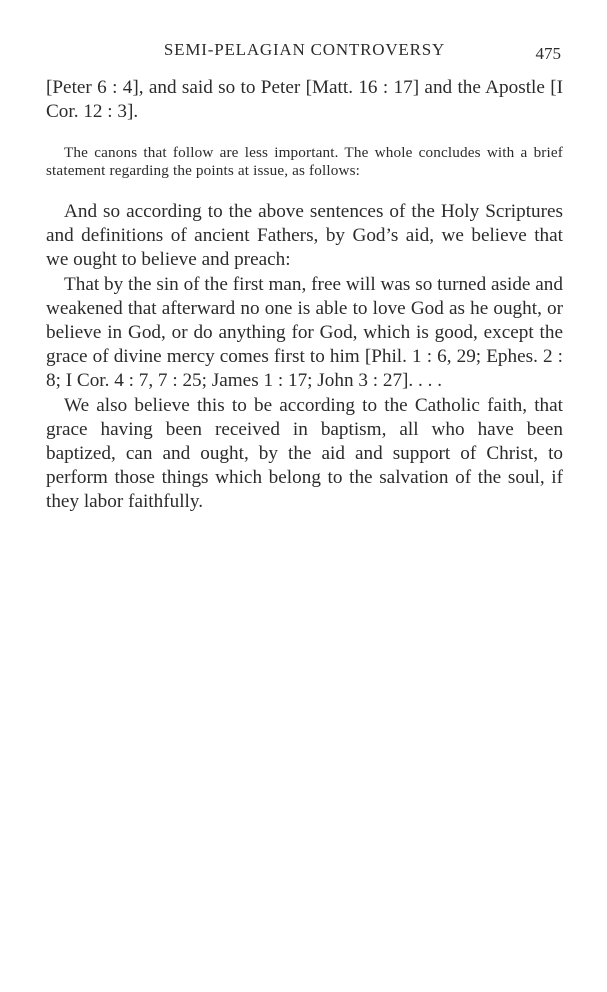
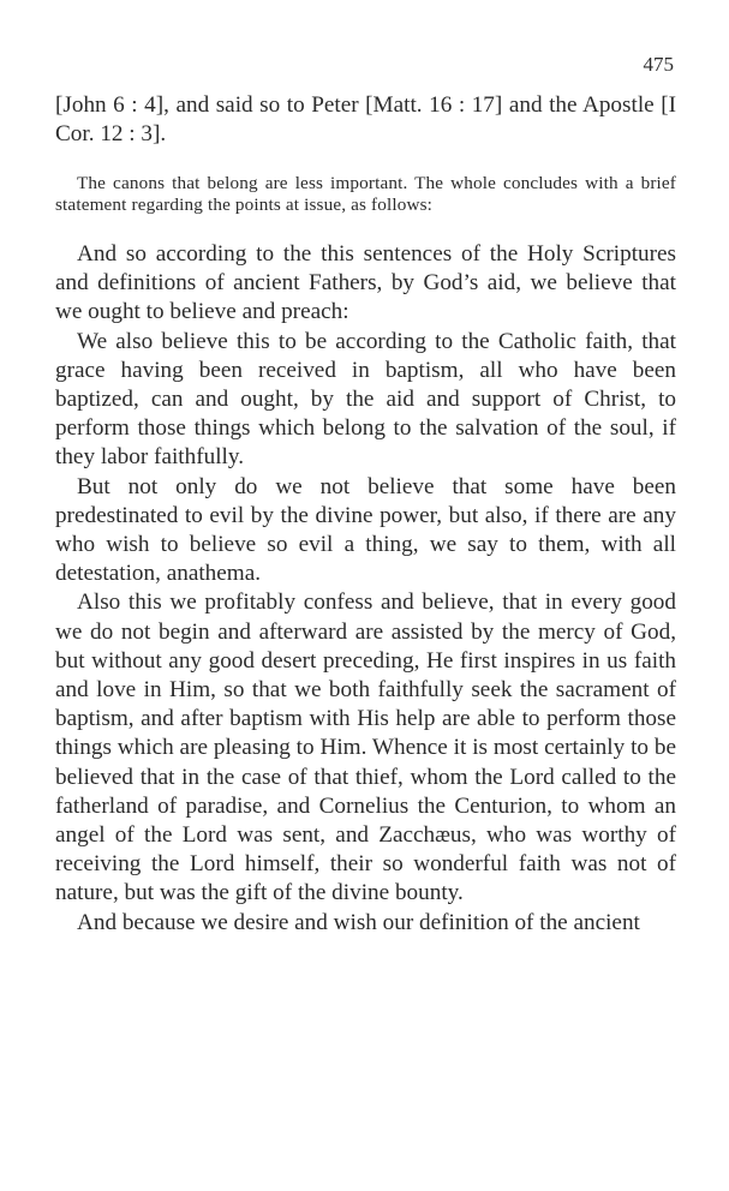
- SEMI-PELAGIAN CONTROVERSY
  475
- [Peter 6 : 4], and said so to Peter [Matt. 16 : 17] and the Apostle [I Cor. 12 : 3].
+ [John 6 : 4], and said so to Peter [Matt. 16 : 17] and the Apostle [I Cor. 12 : 3].
- The canons that follow are less important. The whole concludes with a brief statement regarding the points at issue, as follows:
+ The canons that belong are less important. The whole concludes with a brief statement regarding the points at issue, as follows:
- And so according to the above sentences of the Holy Scriptures and definitions of ancient Fathers, by God’s aid, we believe that we ought to believe and preach:
+ And so according to the this sentences of the Holy Scriptures and definitions of ancient Fathers, by God’s aid, we believe that we ought to believe and preach:
- That by the sin of the first man, free will was so turned aside and weakened that afterward no one is able to love God as he ought, or believe in God, or do anything for God, which is good, except the grace of divine mercy comes first to him [Phil. 1 : 6, 29; Ephes. 2 : 8; I Cor. 4 : 7, 7 : 25; James 1 : 17; John 3 : 27]. . . .
  We also believe this to be according to the Catholic faith, that grace having been received in baptism, all who have been baptized, can and ought, by the aid and support of Christ, to perform those things which belong to the salvation of the soul, if they labor faithfully.
+ But not only do we not believe that some have been predestinated to evil by the divine power, but also, if there are any who wish to believe so evil a thing, we say to them, with all detestation, anathema.
+ Also this we profitably confess and believe, that in every good we do not begin and afterward are assisted by the mercy of God, but without any good desert preceding, He first inspires in us faith and love in Him, so that we both faithfully seek the sacrament of baptism, and after baptism with His help are able to perform those things which are pleasing to Him. Whence it is most certainly to be believed that in the case of that thief, whom the Lord called to the fatherland of paradise, and Cornelius the Centurion, to whom an angel of the Lord was sent, and Zacchæus, who was worthy of receiving the Lord himself, their so wonderful faith was not of nature, but was the gift of the divine bounty.
+ And because we desire and wish our definition of the ancient
